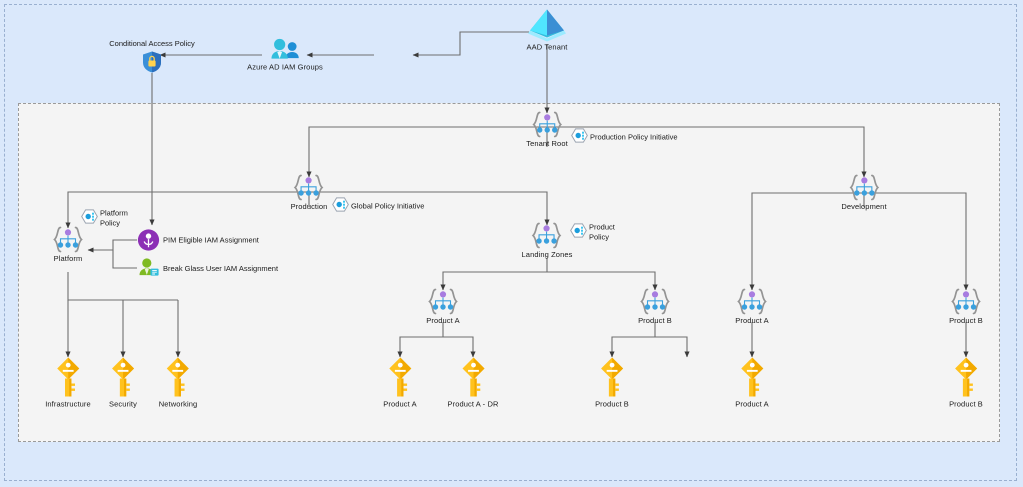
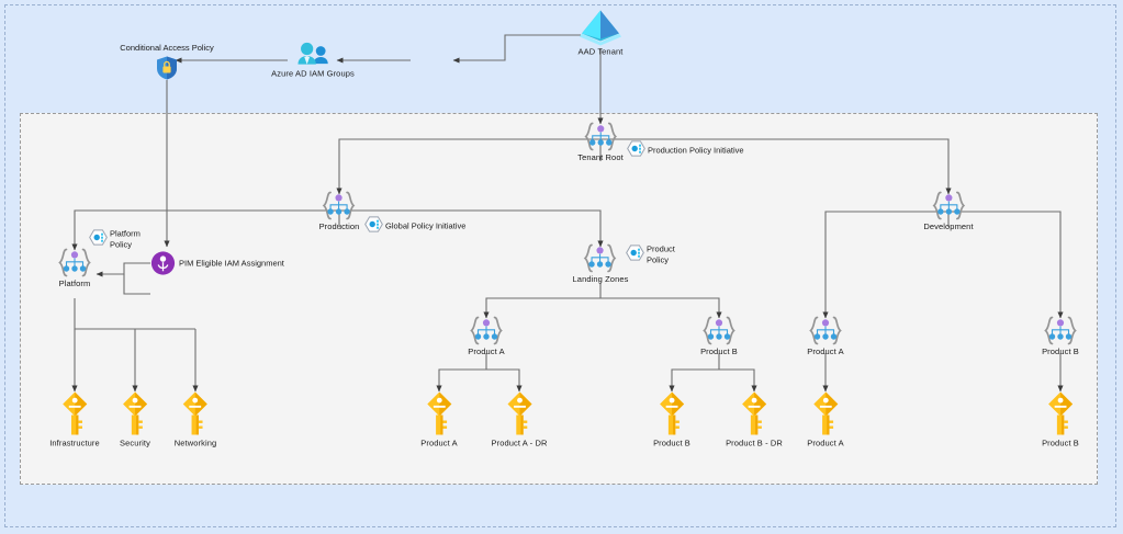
  AAD Tenant
  Azure AD IAM Groups
  Conditional Access Policy
  Tenant Root
  Production Policy Initiative
  Production
  Global Policy Initiative
  Development
  Platform
  Platform
  Policy
  Landing Zones
  Product
  Policy
  Product A
  Product B
  Product A
  Product B
  PIM Eligible IAM Assignment
- Break Glass User IAM Assignment
  Infrastructure
  Security
  Networking
  Product A
  Product A - DR
  Product B
+ Product B - DR
  Product A
  Product B
